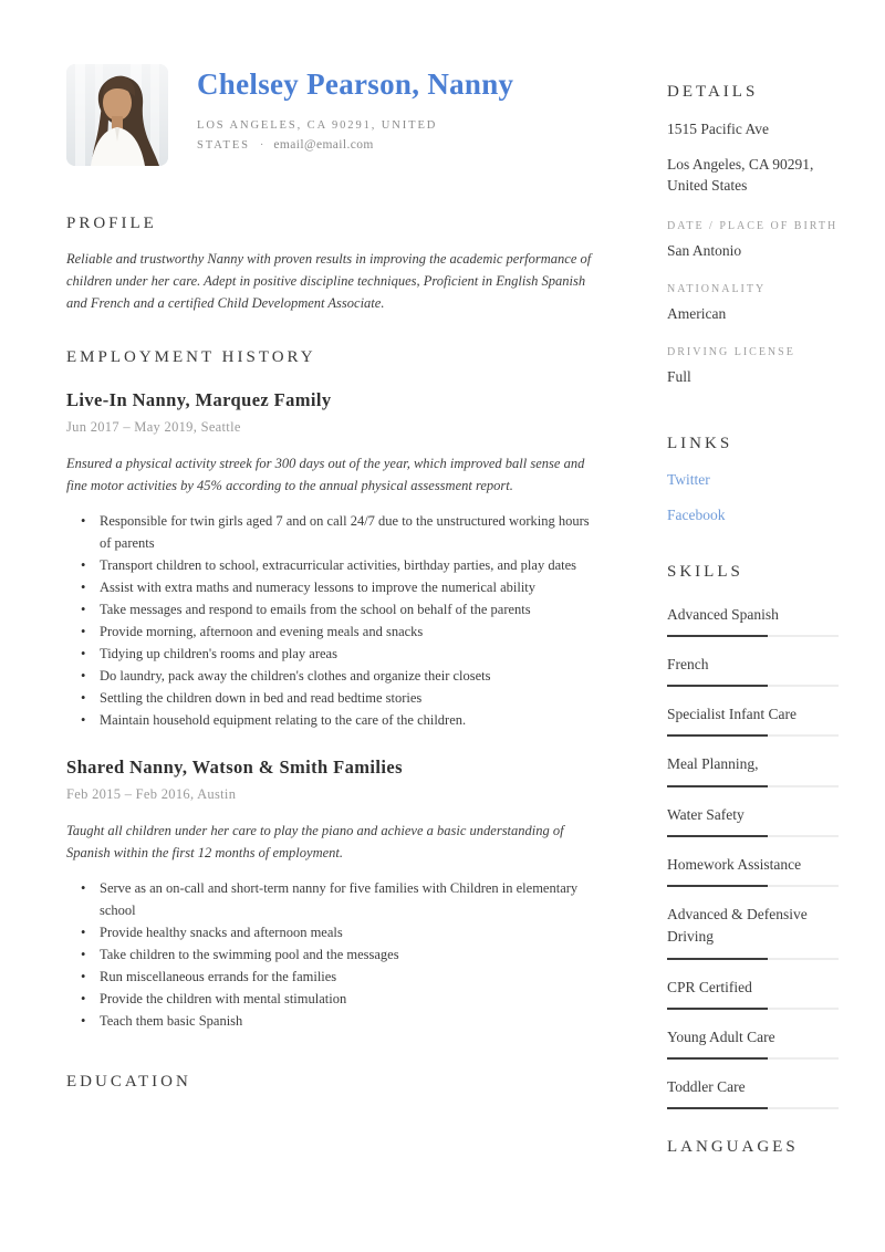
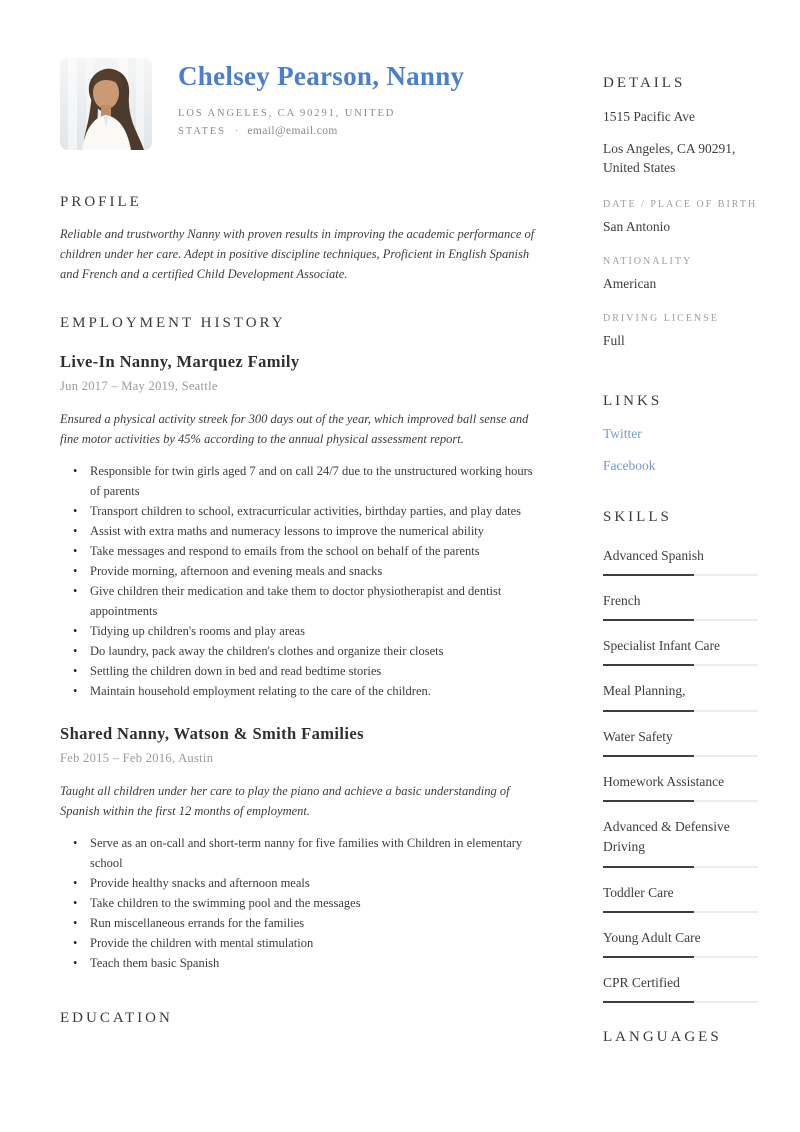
  Chelsey Pearson, Nanny
  LOS ANGELES, CA 90291, UNITED STATES · email@email.com
  PROFILE
  Reliable and trustworthy Nanny with proven results in improving the academic performance of children under her care. Adept in positive discipline techniques, Proficient in English Spanish and French and a certified Child Development Associate.
  EMPLOYMENT HISTORY
  Live-In Nanny, Marquez Family
  Jun 2017 – May 2019, Seattle
  Ensured a physical activity streek for 300 days out of the year, which improved ball sense and fine motor activities by 45% according to the annual physical assessment report.
  Responsible for twin girls aged 7 and on call 24/7 due to the unstructured working hours of parents
  Transport children to school, extracurricular activities, birthday parties, and play dates
  Assist with extra maths and numeracy lessons to improve the numerical ability
  Take messages and respond to emails from the school on behalf of the parents
  Provide morning, afternoon and evening meals and snacks
+ Give children their medication and take them to doctor physiotherapist and dentist appointments
  Tidying up children's rooms and play areas
  Do laundry, pack away the children's clothes and organize their closets
  Settling the children down in bed and read bedtime stories
- Maintain household equipment relating to the care of the children.
+ Maintain household employment relating to the care of the children.
  Shared Nanny, Watson & Smith Families
  Feb 2015 – Feb 2016, Austin
  Taught all children under her care to play the piano and achieve a basic understanding of Spanish within the first 12 months of employment.
  Serve as an on-call and short-term nanny for five families with Children in elementary school
  Provide healthy snacks and afternoon meals
  Take children to the swimming pool and the messages
  Run miscellaneous errands for the families
  Provide the children with mental stimulation
  Teach them basic Spanish
  EDUCATION
  DETAILS
  1515 Pacific Ave
  Los Angeles, CA 90291, United States
  DATE / PLACE OF BIRTH
  San Antonio
  NATIONALITY
  American
  DRIVING LICENSE
  Full
  LINKS
  Twitter
  Facebook
  SKILLS
  Advanced Spanish
  French
  Specialist Infant Care
  Meal Planning,
  Water Safety
  Homework Assistance
  Advanced & Defensive Driving
- CPR Certified
+ Toddler Care
  Young Adult Care
- Toddler Care
+ CPR Certified
  LANGUAGES
